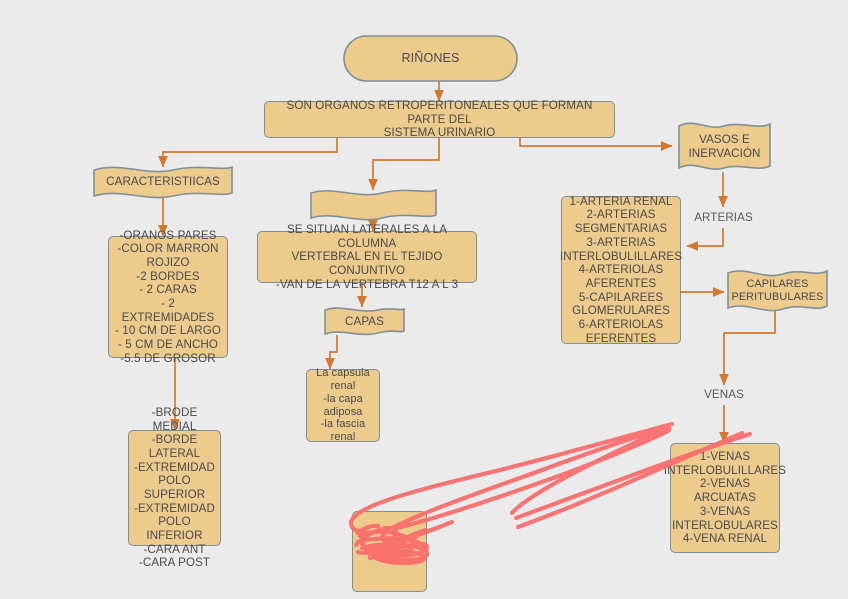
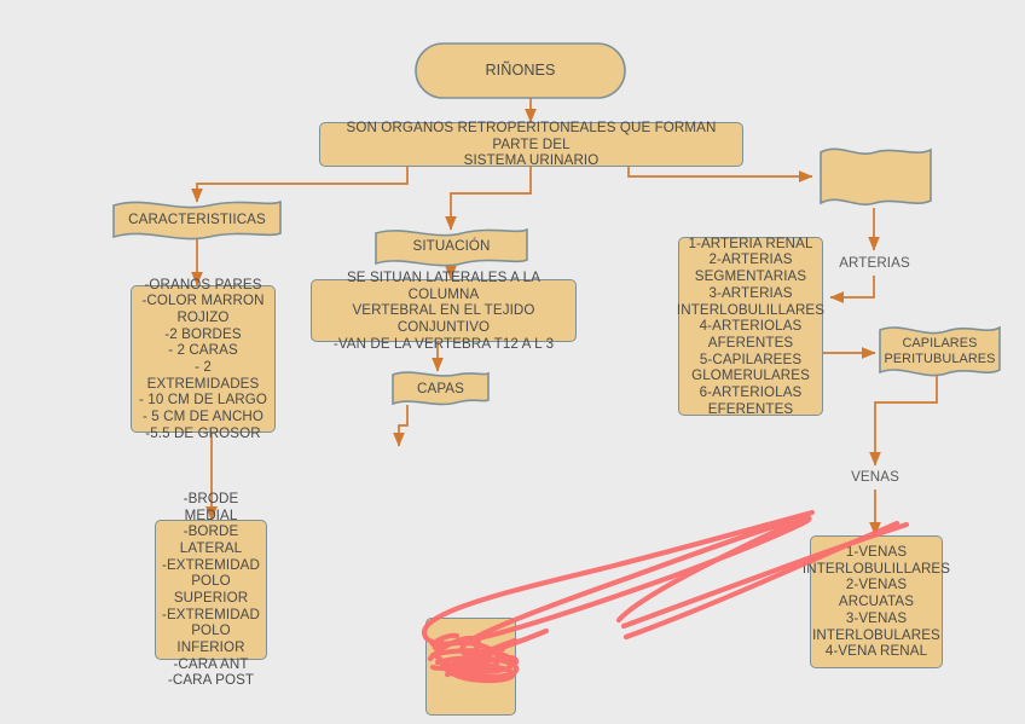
  RIÑONES
  SON ORGANOS RETROPERITONEALES QUE FORMAN PARTE DEL
  SISTEMA URINARIO
  CARACTERISTIICAS
  -ORANOS PARES
  -COLOR MARRON
  ROJIZO
  -2 BORDES
  - 2 CARAS
  - 2 EXTREMIDADES
  - 10 CM DE LARGO
  - 5 CM DE ANCHO
  -BORDE LATERAL
  -EXTREMIDAD
  POLO SUPERIOR
  -EXTREMIDAD
  POLO INFERIOR
+ SITUACIÓN
  VERTEBRAL EN EL TEJIDO CONJUNTIVO
  CAPAS
- La capsula
- renal
- -la capa
- adiposa
- -la fascia renal
- VASOS E
- INERVACIÓN
  ARTERIAS
  1-ARTERIA RENAL
  2-ARTERIAS
  SEGMENTARIAS
  3-ARTERIAS
  INTERLOBULILLARES
  4-ARTERIOLAS
  AFERENTES
  5-CAPILAREES
  GLOMERULARES
  6-ARTERIOLAS
  EFERENTES
  CAPILARES
  PERITUBULARES
  VENAS
  1-VENAS
  NTERLOBULILLARE
  2-VENAS
  ARCUATAS
  3-VENAS
  INTERLOBULARES
  4-VENA RENAL
